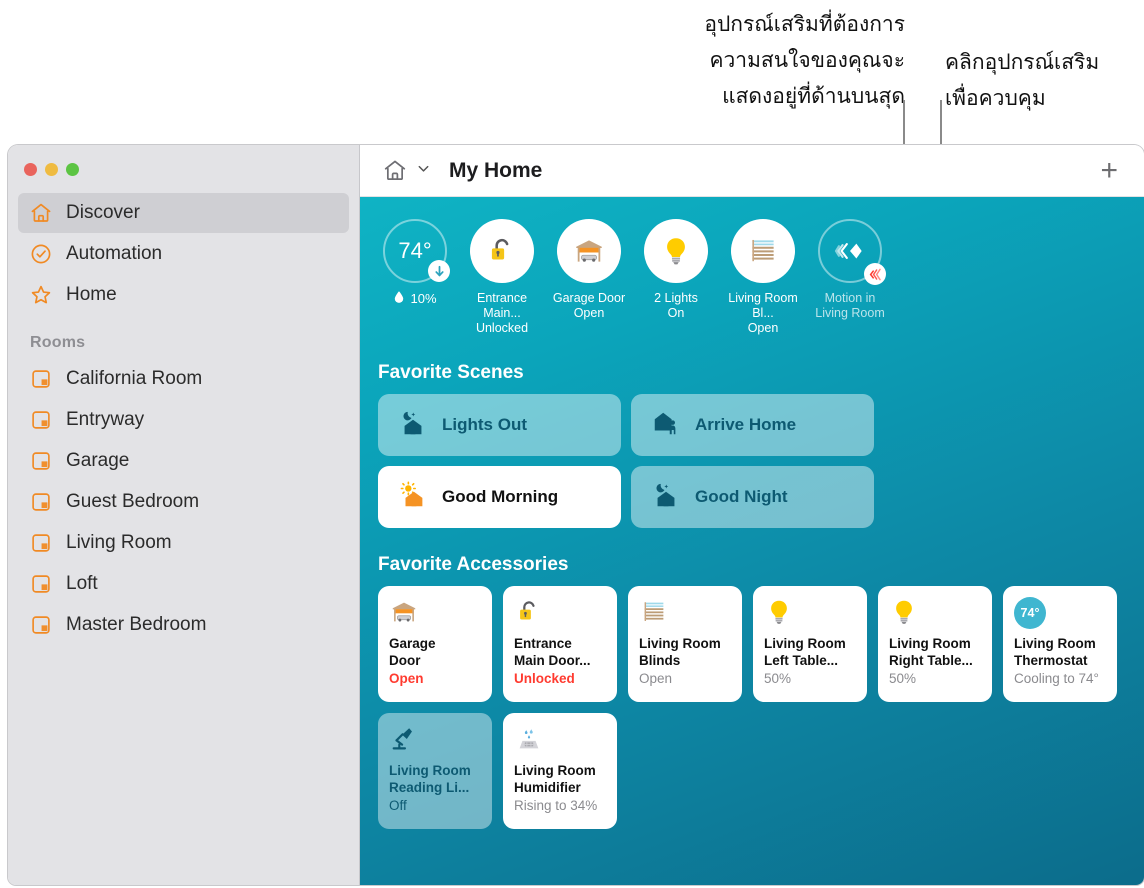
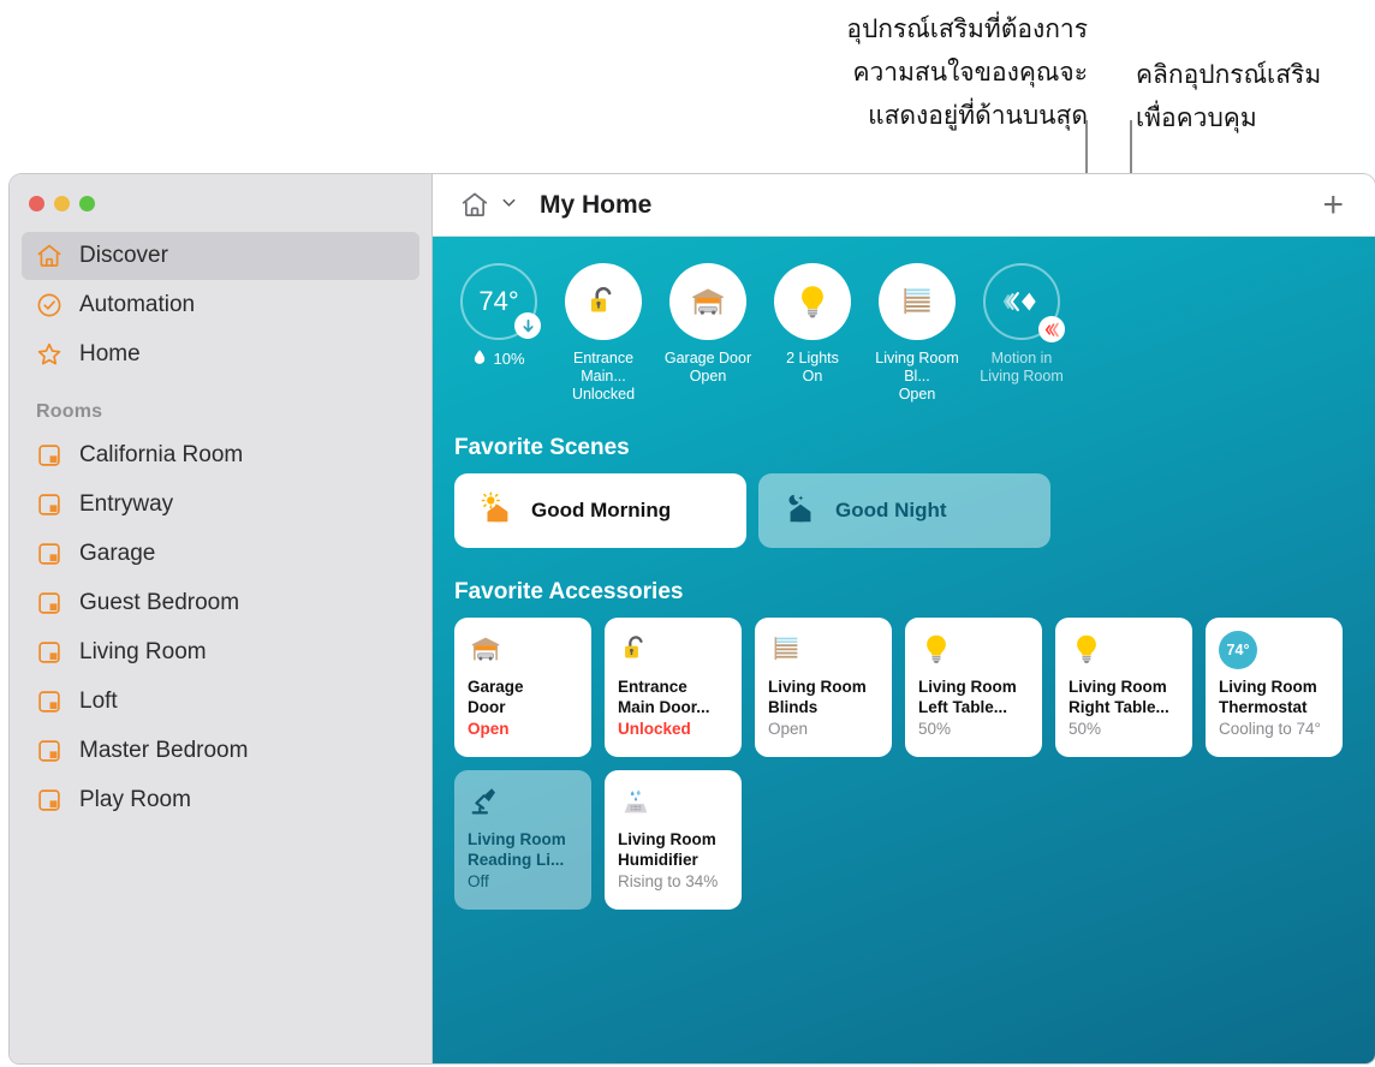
  อุปกรณ์เสริมที่ต้องการ
  ความสนใจของคุณจะ
  แสดงอยู่ที่ด้านบนสุด
  คลิกอุปกรณ์เสริม
  เพื่อควบคุม
  Discover
  Automation
  Home
  Rooms
  California Room
  Entryway
  Garage
  Guest Bedroom
  Living Room
  Loft
  Master Bedroom
+ Play Room
  My Home
  +
  74°
  10%
  Entrance Main...
  Unlocked
  Garage Door
  Open
  2 Lights
  On
  Living Room Bl...
  Open
  Motion in
  Living Room
  Favorite Scenes
- Lights Out
- Arrive Home
  Good Morning
  Good Night
  Favorite Accessories
  Garage
  Door
  Open
  Entrance
  Main Door...
  Unlocked
  Living Room
  Blinds
  Open
  Living Room
  Left Table...
  50%
  Living Room
  Right Table...
  50%
  74°
  Living Room
  Thermostat
  Cooling to 74°
  Living Room
  Reading Li...
  Off
  Living Room
  Humidifier
  Rising to 34%
